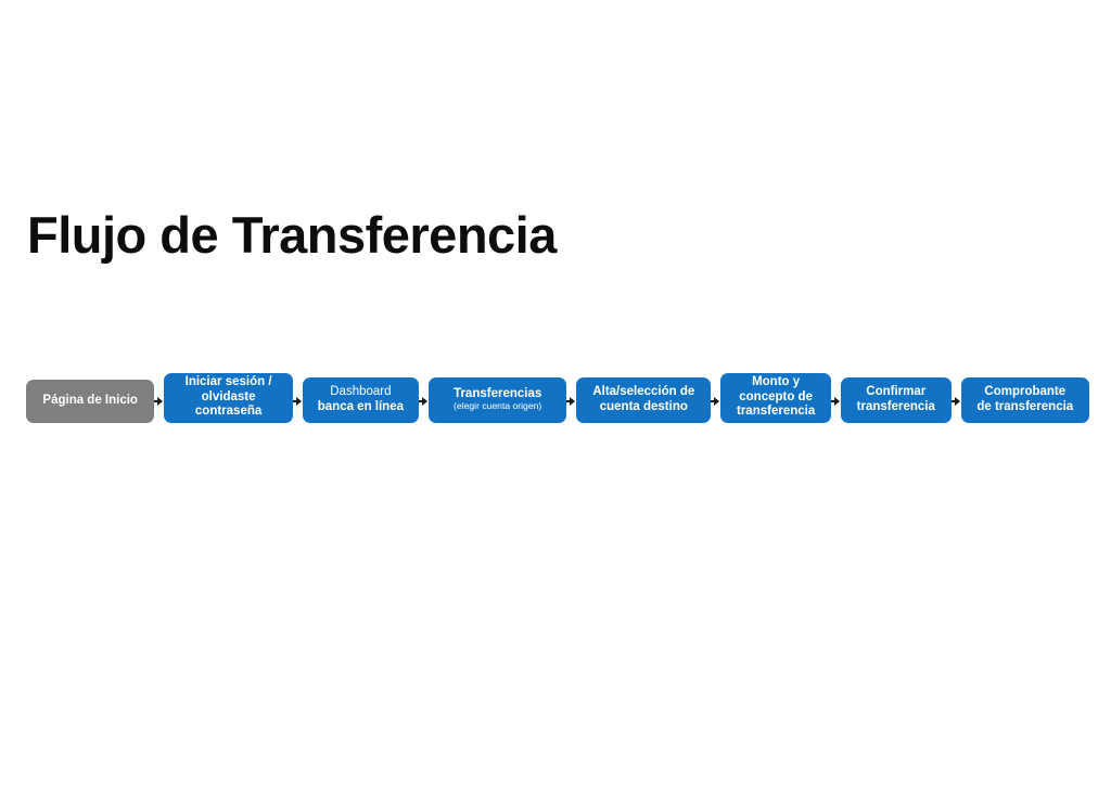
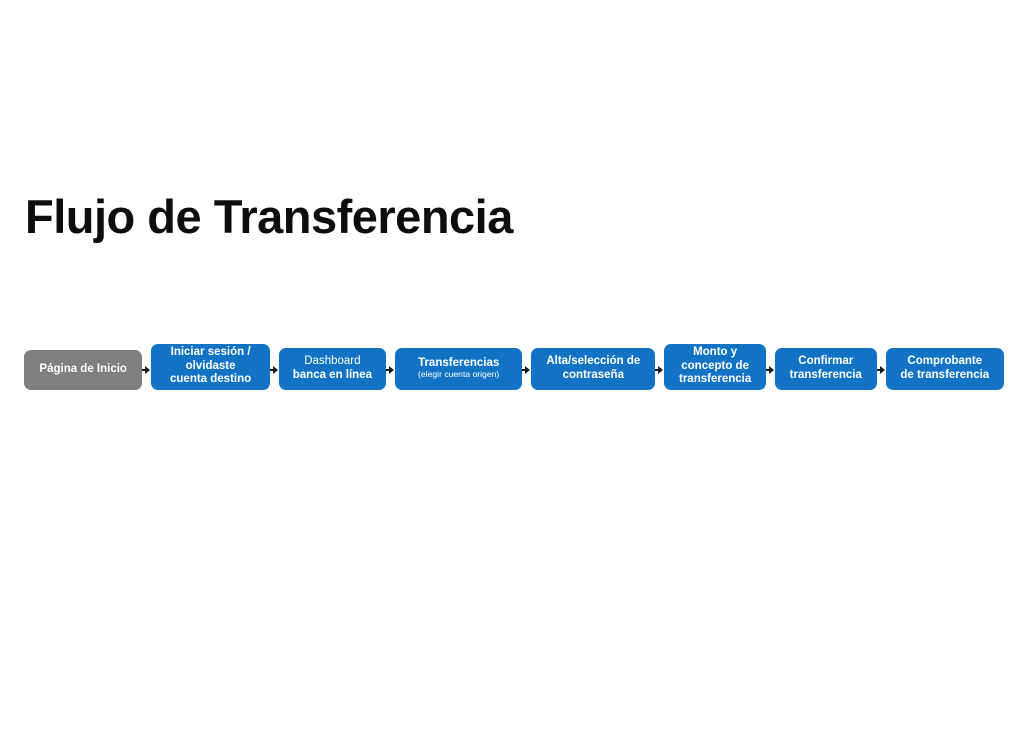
  Flujo de Transferencia
  Página de Inicio
  Iniciar sesión /
  olvidaste
- contraseña
+ cuenta destino
  Dashboard
  banca en línea
  Transferencias
  (elegir cuenta origen)
  Alta/selección de
- cuenta destino
+ contraseña
  Monto y
  concepto de
  transferencia
  Confirmar
  transferencia
  Comprobante
  de transferencia
